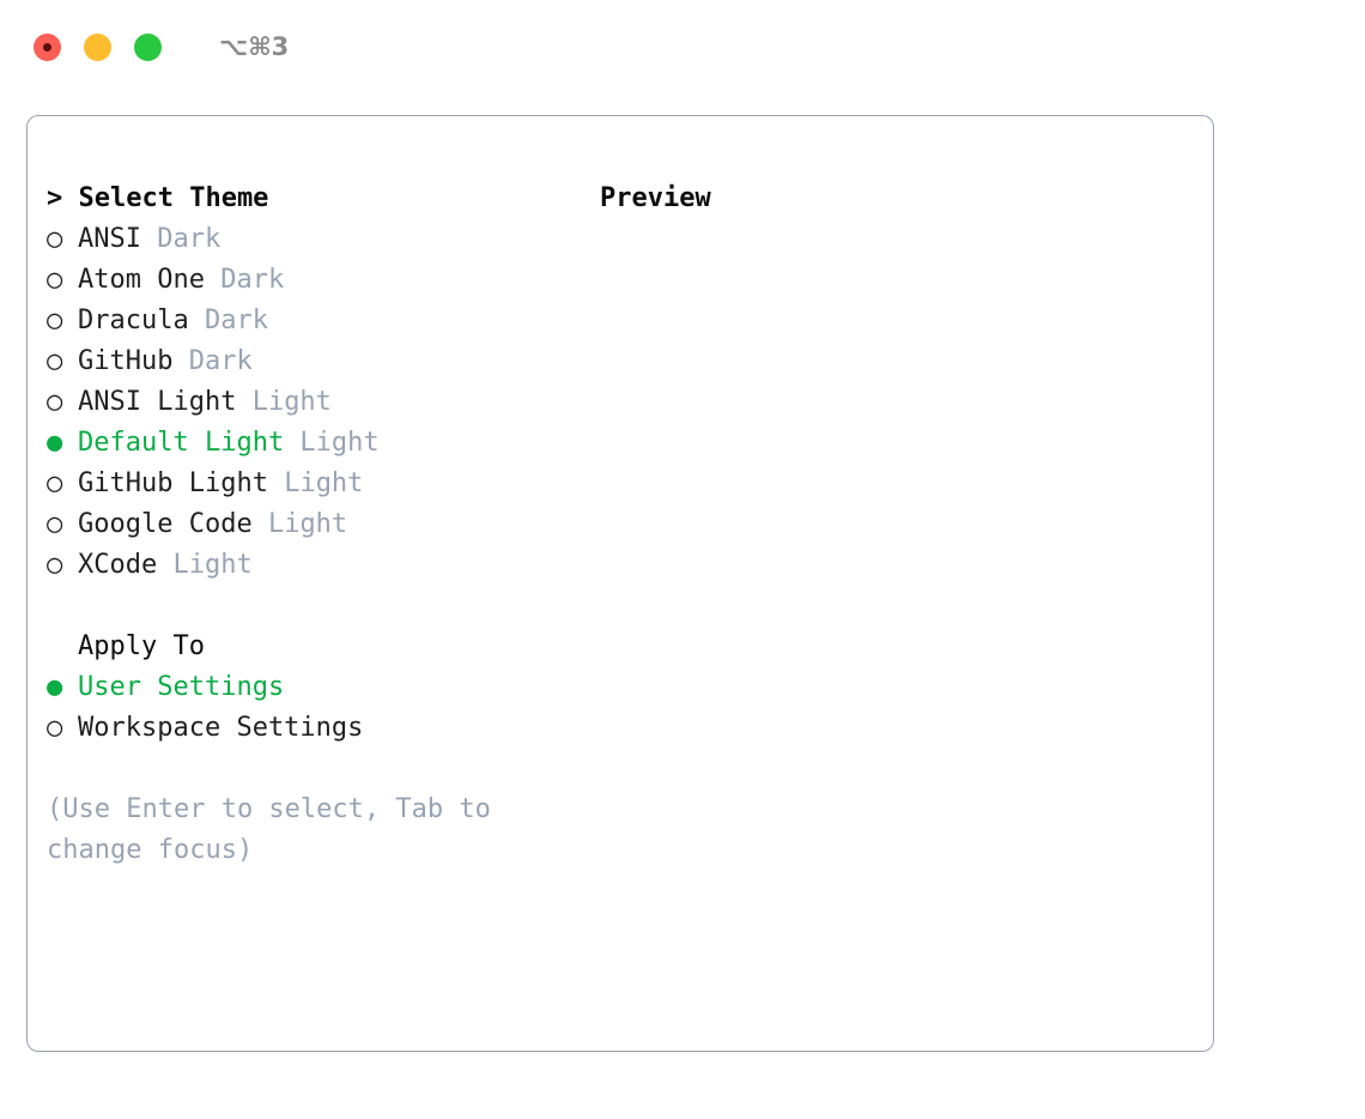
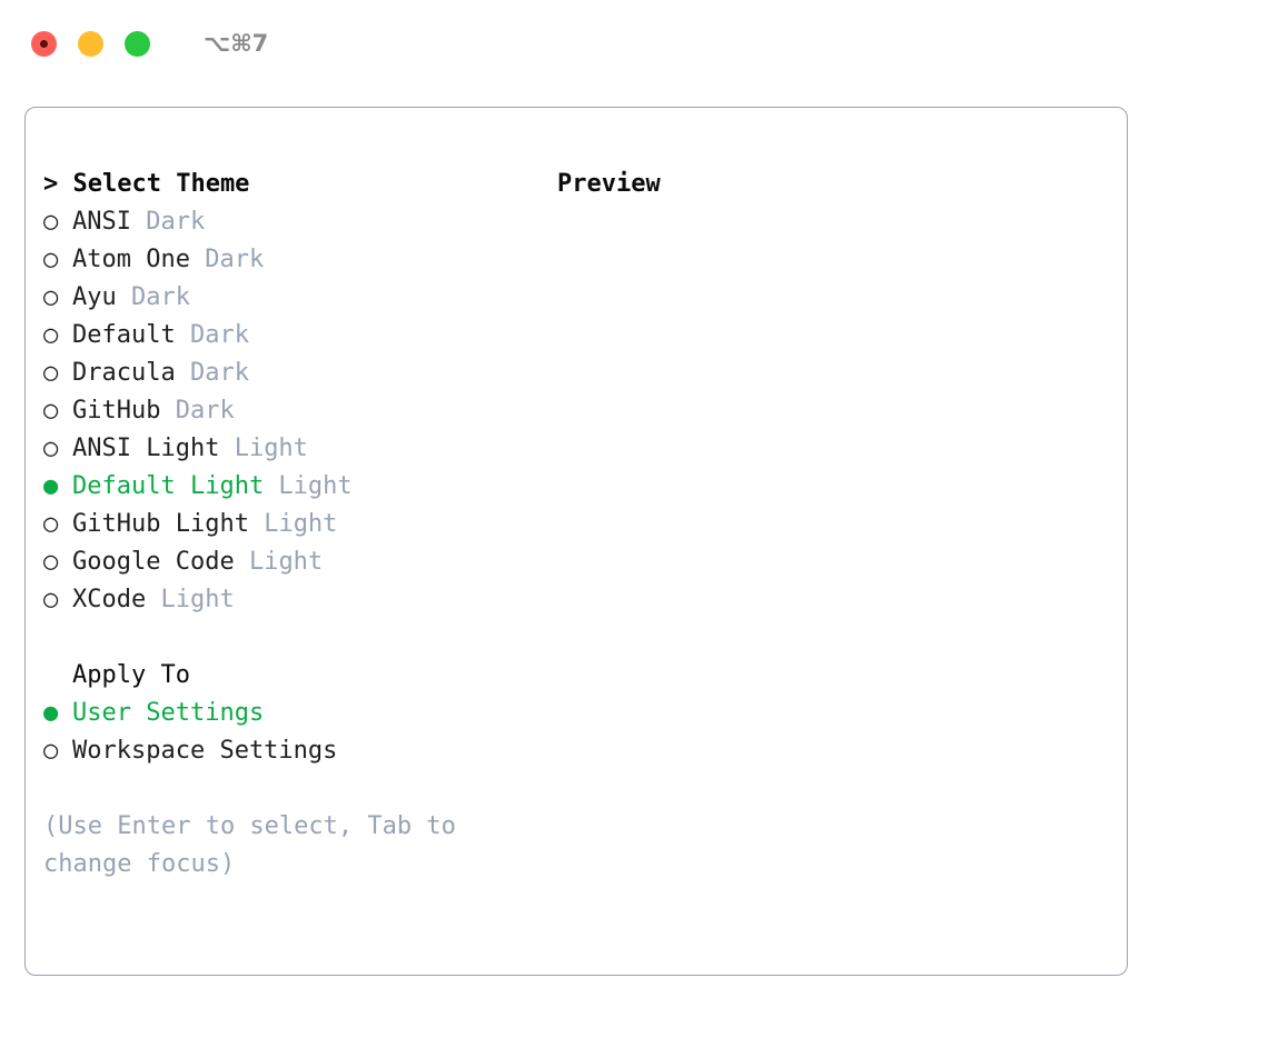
- ⌥⌘3
+ ⌥⌘7
  > Select Theme
  ○ ANSI Dark
  ○ Atom One Dark
+ ○ Ayu Dark
+ ○ Default Dark
  ○ Dracula Dark
  ○ GitHub Dark
  ○ ANSI Light Light
  ● Default Light Light
  ○ GitHub Light Light
  ○ Google Code Light
  ○ XCode Light
  Apply To
  ● User Settings
  ○ Workspace Settings
  (Use Enter to select, Tab to change focus)
  Preview
